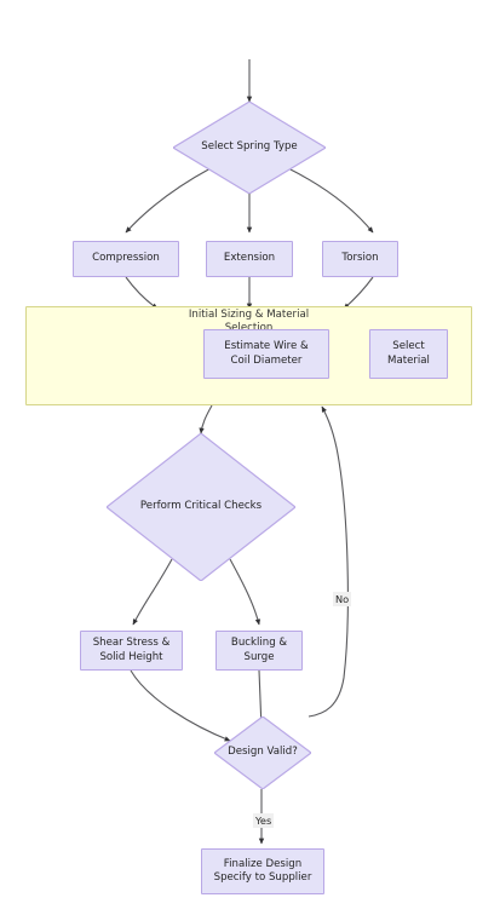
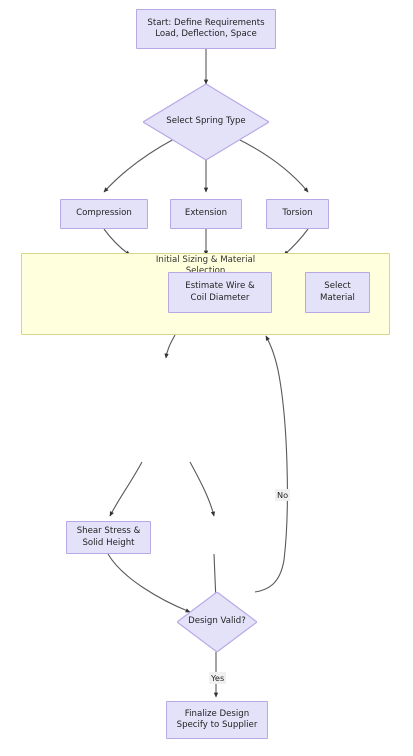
  Initial Sizing & Material
  Selection
+ Start: Define Requirements
+ Load, Deflection, Space
  Select Spring Type
  Compression
  Extension
  Torsion
  Estimate Wire &
  Coil Diameter
  Select
  Material
- Perform Critical Checks
  Shear Stress &
  Solid Height
- Buckling &
- Surge
  Design Valid?
  Finalize Design
  Specify to Supplier
  No
  Yes
